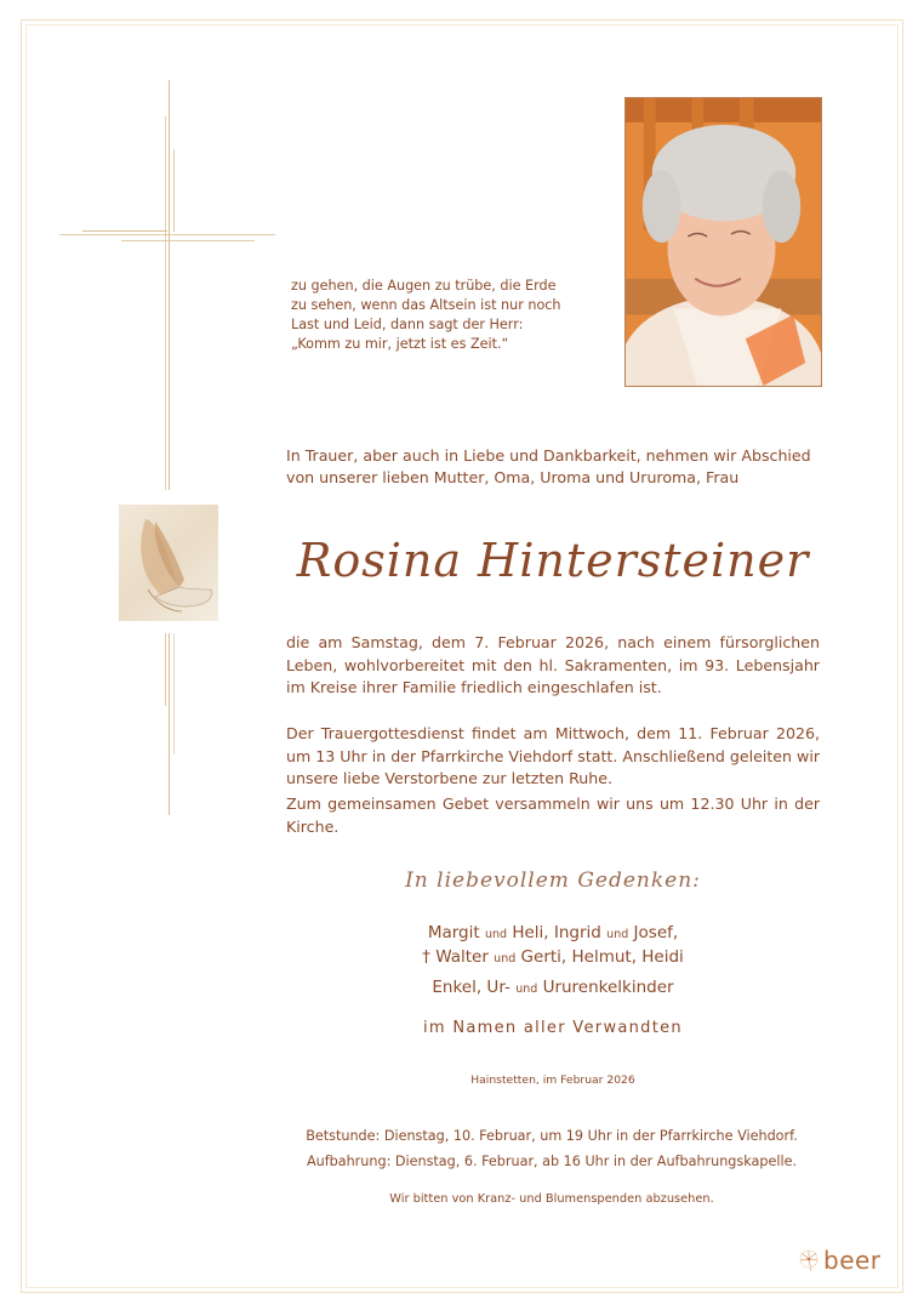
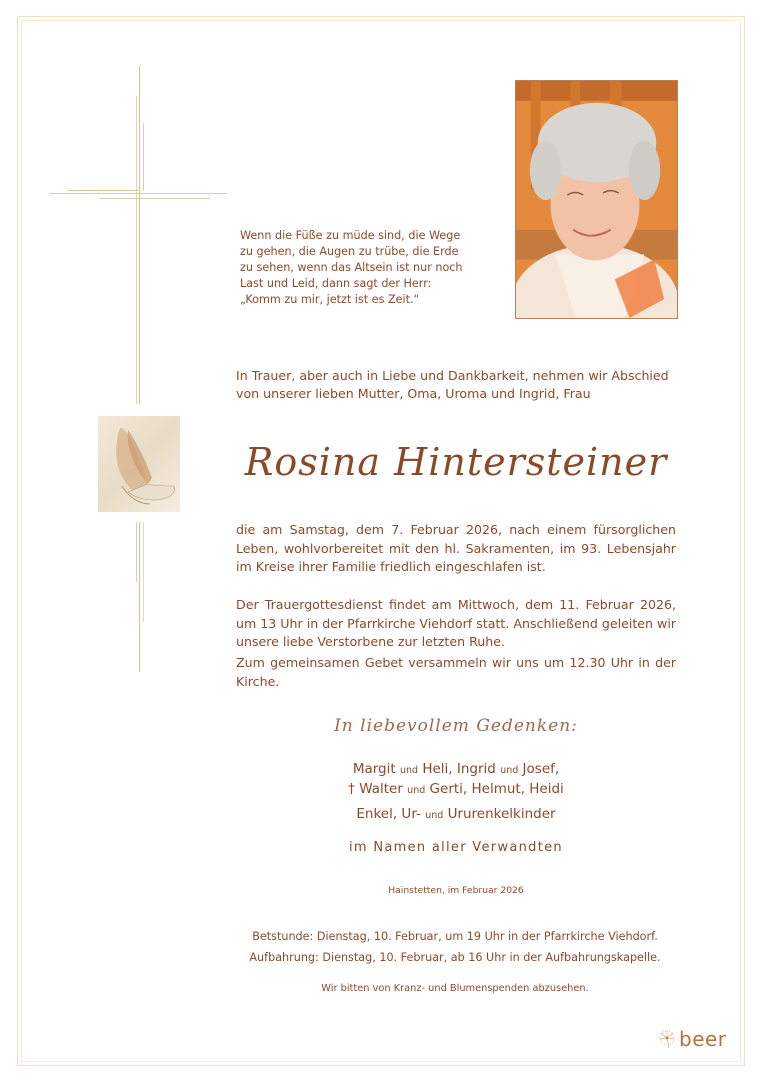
+ Wenn die Füße zu müde sind, die Wege
  zu gehen, die Augen zu trübe, die Erde
  zu sehen, wenn das Altsein ist nur noch
  Last und Leid, dann sagt der Herr:
  „Komm zu mir, jetzt ist es Zeit.“
  In Trauer, aber auch in Liebe und Dankbarkeit, nehmen wir Abschied
- von unserer lieben Mutter, Oma, Uroma und Ururoma, Frau
+ von unserer lieben Mutter, Oma, Uroma und Ingrid, Frau
  Rosina Hintersteiner
  die am Samstag, dem 7. Februar 2026, nach einem fürsorglichen Leben, wohlvorbereitet mit den hl. Sakramenten, im 93. Lebensjahr im Kreise ihrer Familie friedlich eingeschlafen ist.
  Der Trauergottesdienst findet am Mittwoch, dem 11. Februar 2026, um 13 Uhr in der Pfarrkirche Viehdorf statt. Anschließend geleiten wir unsere liebe Verstorbene zur letzten Ruhe.
  Zum gemeinsamen Gebet versammeln wir uns um 12.30 Uhr in der Kirche.
  In liebevollem Gedenken:
  Margit und Heli, Ingrid und Josef,
  † Walter und Gerti, Helmut, Heidi
  Enkel, Ur- und Ururenkelkinder
  im Namen aller Verwandten
  Hainstetten, im Februar 2026
  Betstunde: Dienstag, 10. Februar, um 19 Uhr in der Pfarrkirche Viehdorf.
- Aufbahrung: Dienstag, 6. Februar, ab 16 Uhr in der Aufbahrungskapelle.
+ Aufbahrung: Dienstag, 10. Februar, ab 16 Uhr in der Aufbahrungskapelle.
  Wir bitten von Kranz- und Blumenspenden abzusehen.
  beer
